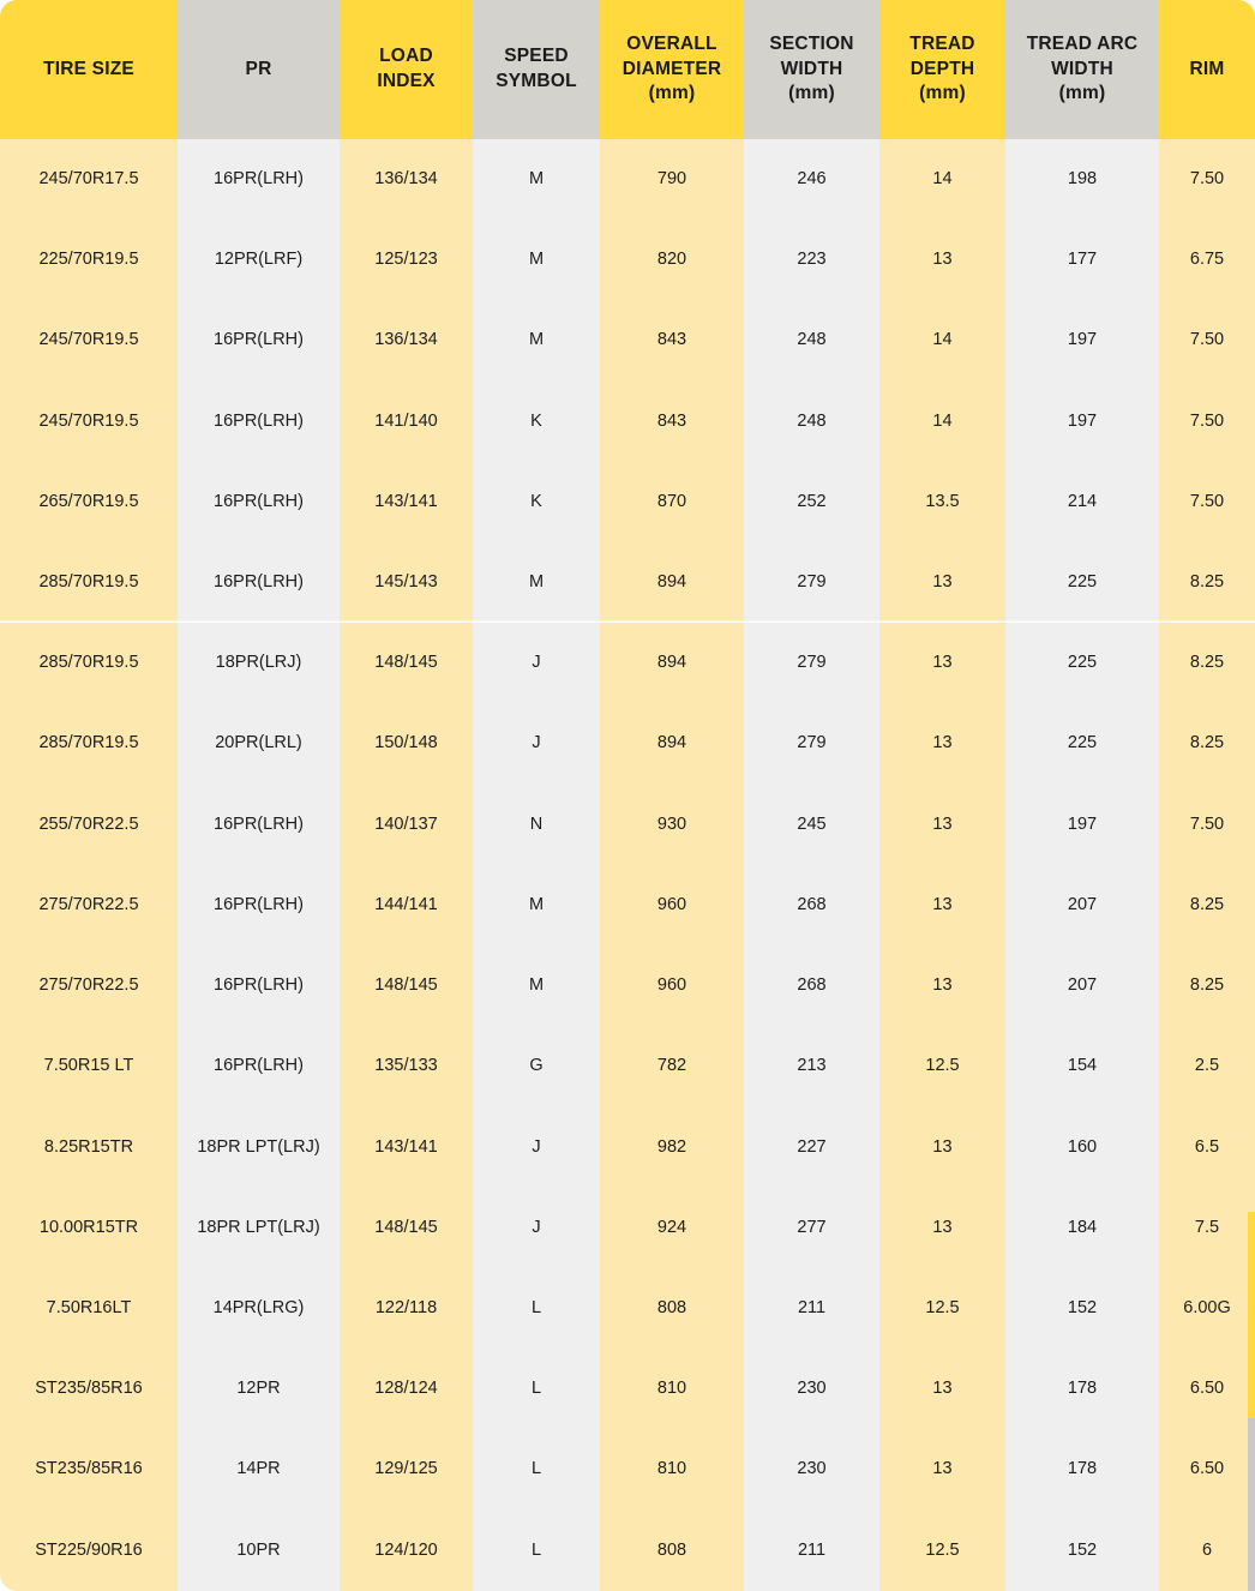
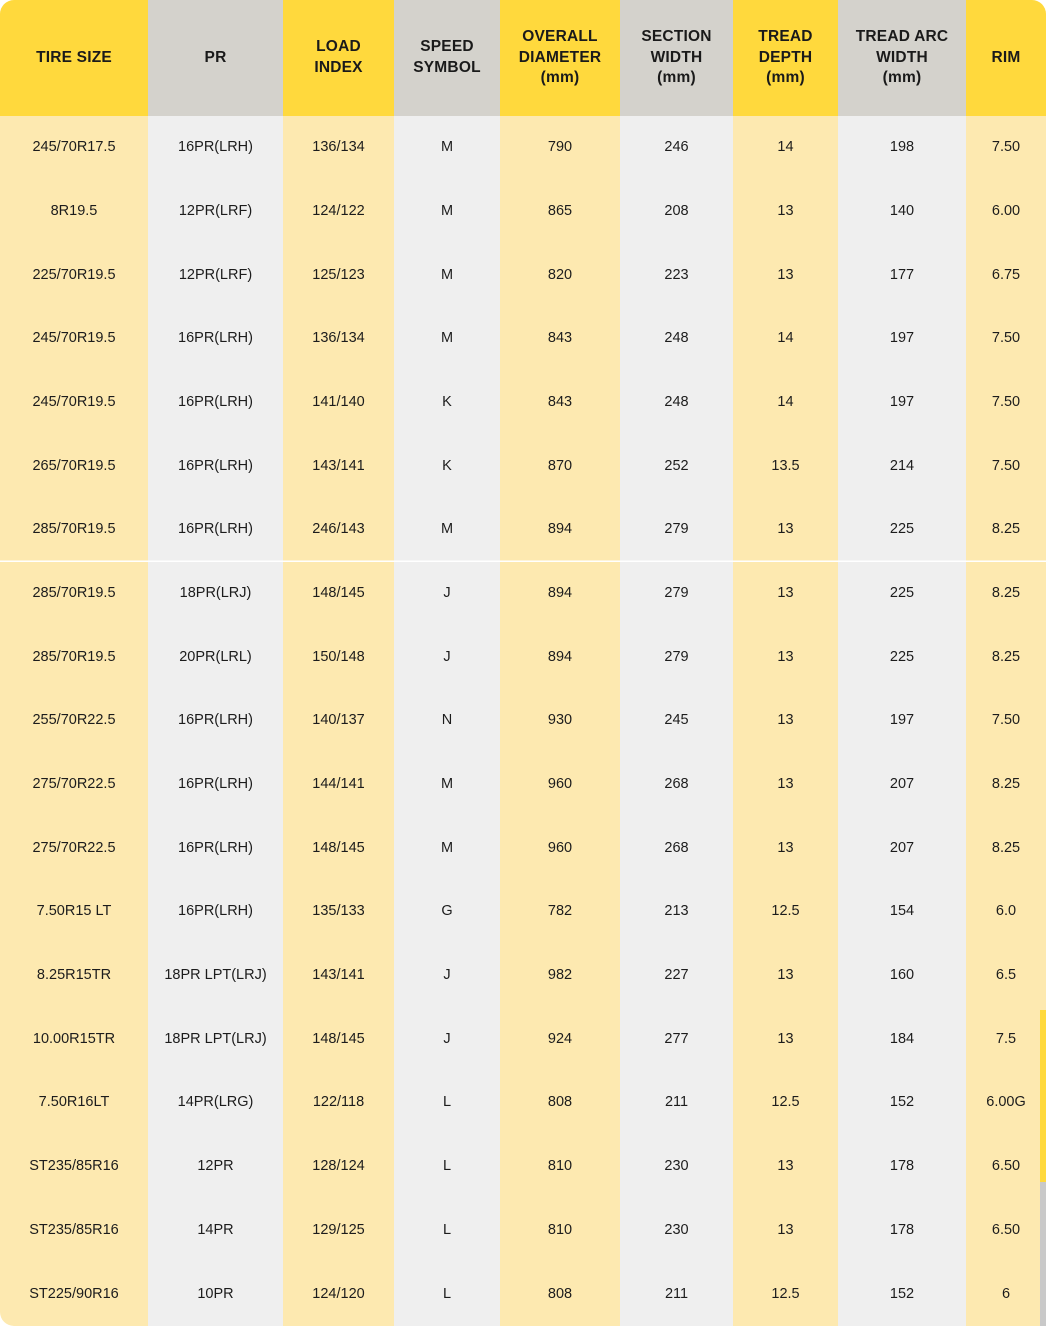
  TIRE SIZE	PR	LOAD INDEX	SPEED SYMBOL	OVERALL DIAMETER (mm)	SECTION WIDTH (mm)	TREAD DEPTH (mm)	TREAD ARC WIDTH (mm)	RIM
  245/70R17.5	16PR(LRH)	136/134	M	790	246	14	198	7.50
+ 8R19.5	12PR(LRF)	124/122	M	865	208	13	140	6.00
  225/70R19.5	12PR(LRF)	125/123	M	820	223	13	177	6.75
  245/70R19.5	16PR(LRH)	136/134	M	843	248	14	197	7.50
  245/70R19.5	16PR(LRH)	141/140	K	843	248	14	197	7.50
  265/70R19.5	16PR(LRH)	143/141	K	870	252	13.5	214	7.50
- 285/70R19.5	16PR(LRH)	145/143	M	894	279	13	225	8.25
+ 285/70R19.5	16PR(LRH)	246/143	M	894	279	13	225	8.25
  285/70R19.5	18PR(LRJ)	148/145	J	894	279	13	225	8.25
  285/70R19.5	20PR(LRL)	150/148	J	894	279	13	225	8.25
  255/70R22.5	16PR(LRH)	140/137	N	930	245	13	197	7.50
  275/70R22.5	16PR(LRH)	144/141	M	960	268	13	207	8.25
  275/70R22.5	16PR(LRH)	148/145	M	960	268	13	207	8.25
- 7.50R15 LT	16PR(LRH)	135/133	G	782	213	12.5	154	2.5
+ 7.50R15 LT	16PR(LRH)	135/133	G	782	213	12.5	154	6.0
  8.25R15TR	18PR LPT(LRJ)	143/141	J	982	227	13	160	6.5
  10.00R15TR	18PR LPT(LRJ)	148/145	J	924	277	13	184	7.5
  7.50R16LT	14PR(LRG)	122/118	L	808	211	12.5	152	6.00G
  ST235/85R16	12PR	128/124	L	810	230	13	178	6.50
  ST235/85R16	14PR	129/125	L	810	230	13	178	6.50
  ST225/90R16	10PR	124/120	L	808	211	12.5	152	6
